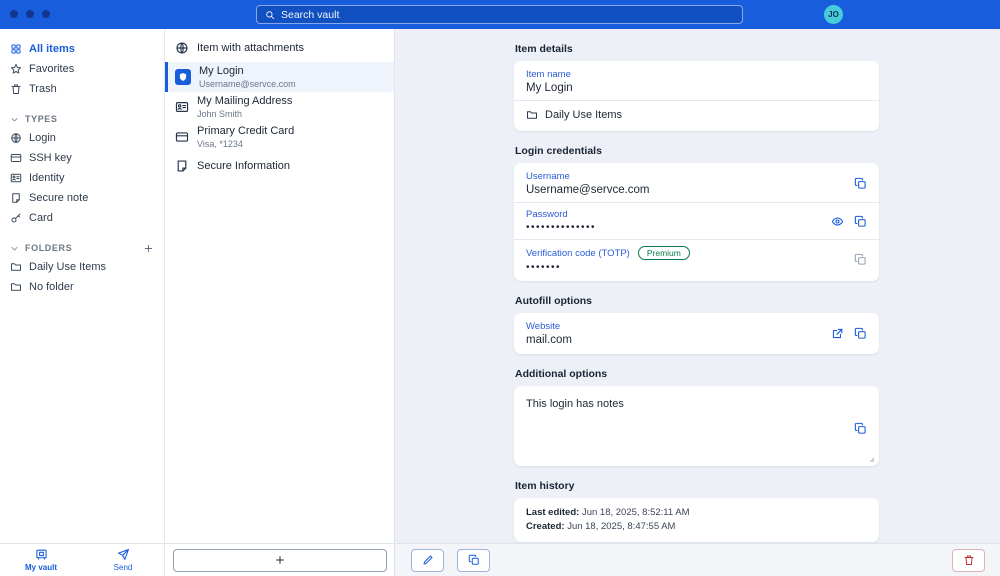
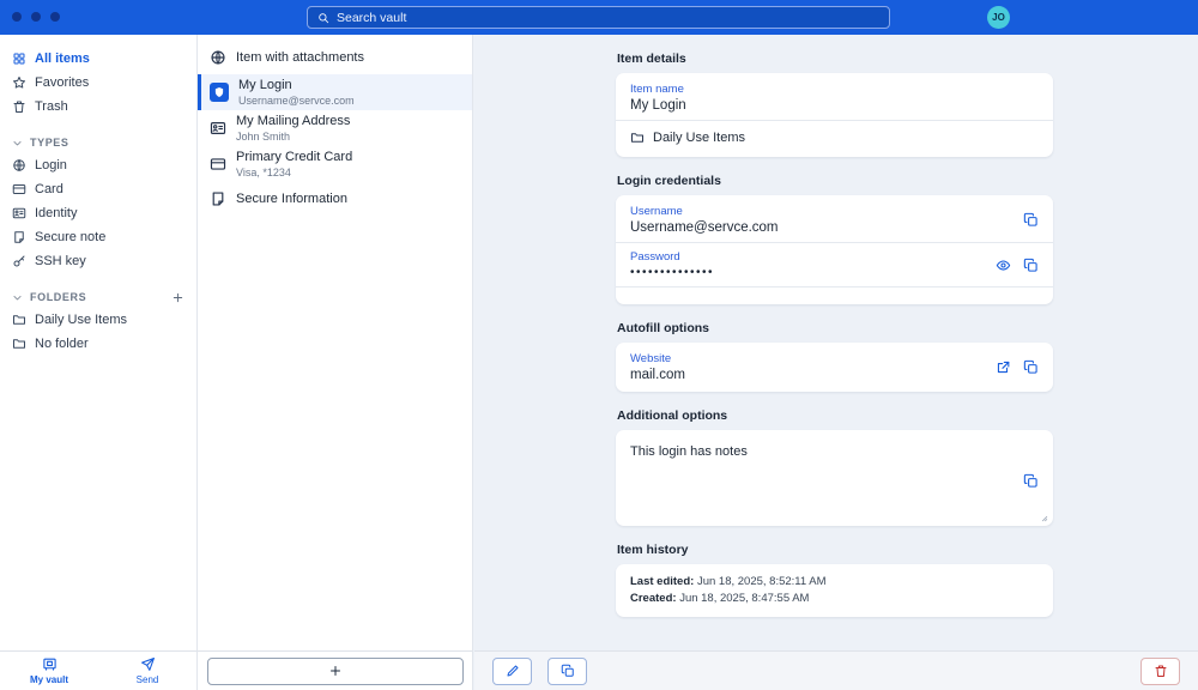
  Search vault
  JO
  All items
  Favorites
  Trash
  TYPES
  Login
- SSH key
+ Card
  Identity
  Secure note
- Card
+ SSH key
  FOLDERS
  Daily Use Items
  No folder
  My vault
  Send
  Item with attachments
  My Login
  Username@servce.com
  My Mailing Address
  John Smith
  Primary Credit Card
  Visa, *1234
  Secure Information
  Item details
  Item name
  My Login
  Daily Use Items
  Login credentials
  Username
  Username@servce.com
  Password
  ••••••••••••••
- Verification code (TOTP)
- Premium
- •••••••
  Autofill options
  Website
  mail.com
  Additional options
  This login has notes
  Item history
  Last edited: Jun 18, 2025, 8:52:11 AM
  Created: Jun 18, 2025, 8:47:55 AM
